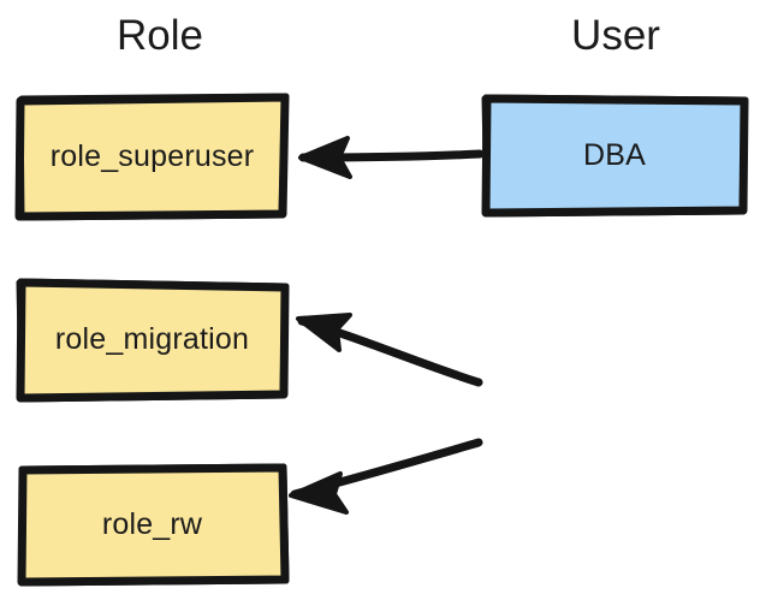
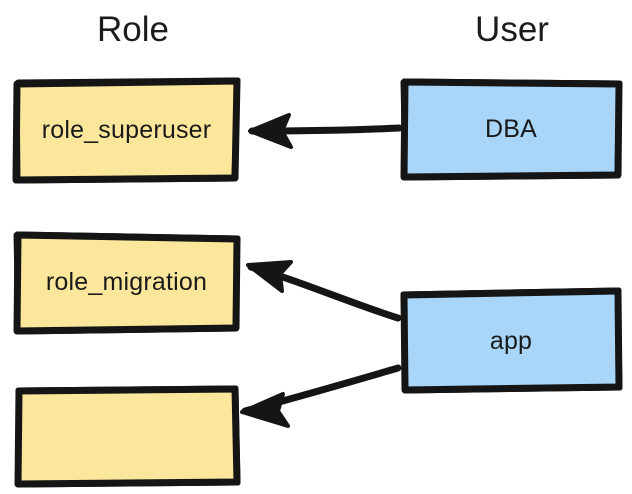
  Role
  User
  role_superuser
  role_migration
- role_rw
  DBA
+ app
